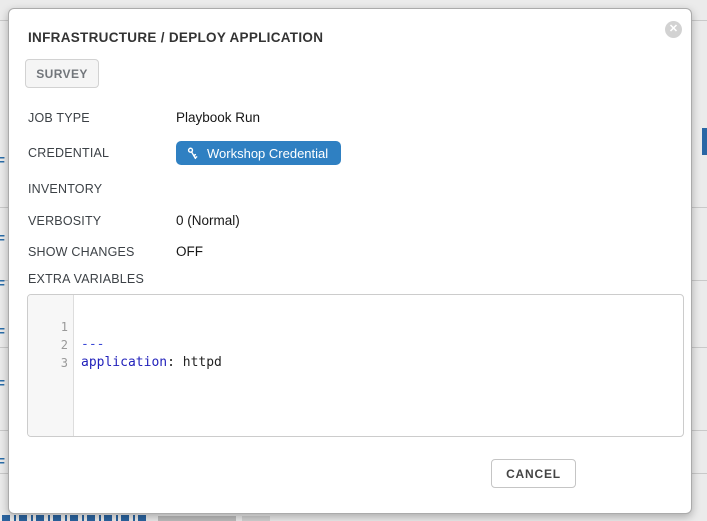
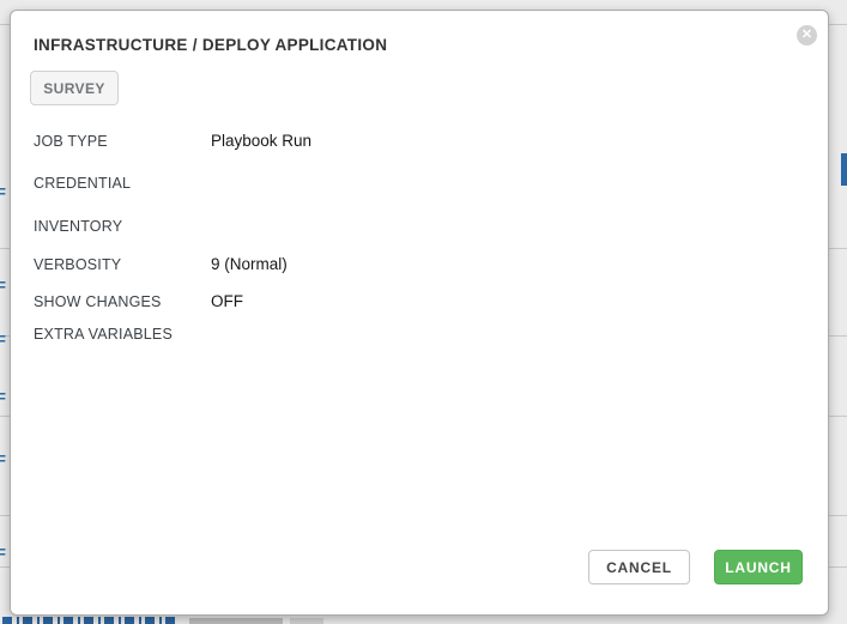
  F
  F
  F
  F
  F
  F
  INFRASTRUCTURE / DEPLOY APPLICATION
  ✕
  SURVEY
  JOB TYPE
  Playbook Run
  CREDENTIAL
- Workshop Credential
  INVENTORY
  VERBOSITY
- 0 (Normal)
+ 9 (Normal)
  SHOW CHANGES
  OFF
  EXTRA VARIABLES
- 1
- ---
- 2
- application: httpd
- 3
  CANCEL
+ LAUNCH
